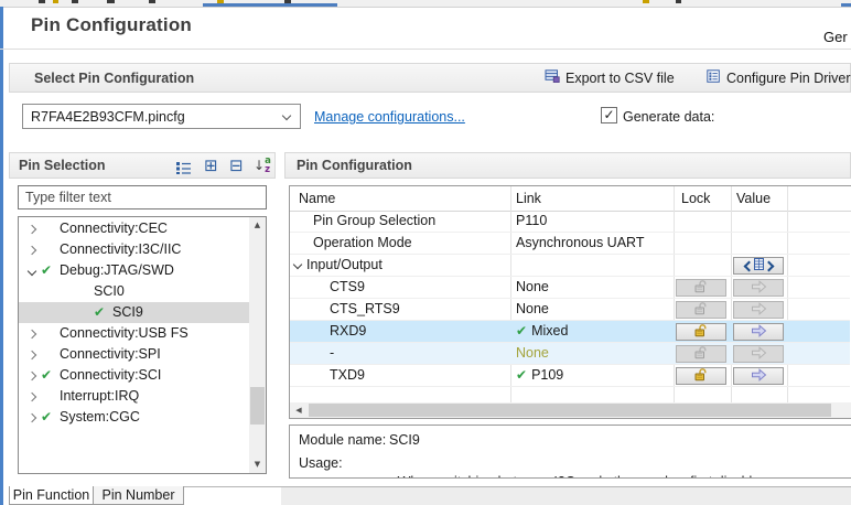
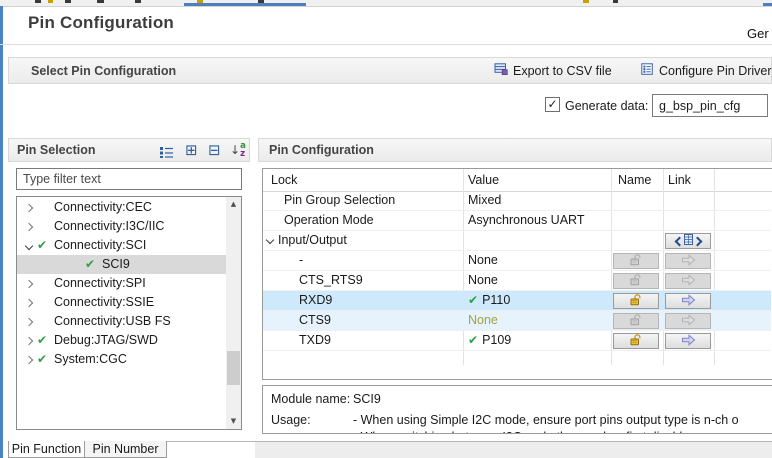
  Pin Configuration
  Ger
  Select Pin Configuration
  Export to CSV file
  Configure Pin Driver
- R7FA4E2B93CFM.pincfg
- Manage configurations...
  ✓
  Generate data:
+ g_bsp_pin_cfg
  Pin Selection
  ⊞
  ⊟
  ↓
  a
  z
  Type filter text
  Connectivity:CEC
  Connectivity:I3C/IIC
  ✔
- Debug:JTAG/SWD
+ Connectivity:SCI
- SCI0
  ✔
  SCI9
- Connectivity:USB FS
+ Connectivity:SPI
+ Connectivity:SSIE
- Connectivity:SPI
+ Connectivity:USB FS
  ✔
- Connectivity:SCI
+ Debug:JTAG/SWD
- Interrupt:IRQ
  ✔
  System:CGC
  ▲
  ▼
  Pin Configuration
- Name
+ Lock
- Link
+ Value
- Lock
+ Name
- Value
+ Link
  Pin Group Selection
- P110
+ Mixed
  Operation Mode
  Asynchronous UART
  Input/Output
- CTS9
+ -
  None
  CTS_RTS9
  None
  RXD9
- ✔ Mixed
+ ✔ P110
- -
+ CTS9
  None
  TXD9
  ✔ P109
- ◀
  Module name:
  SCI9
  Usage:
+ - When using Simple I2C mode, ensure port pins output type is n-ch o
  Pin Function
  Pin Number
